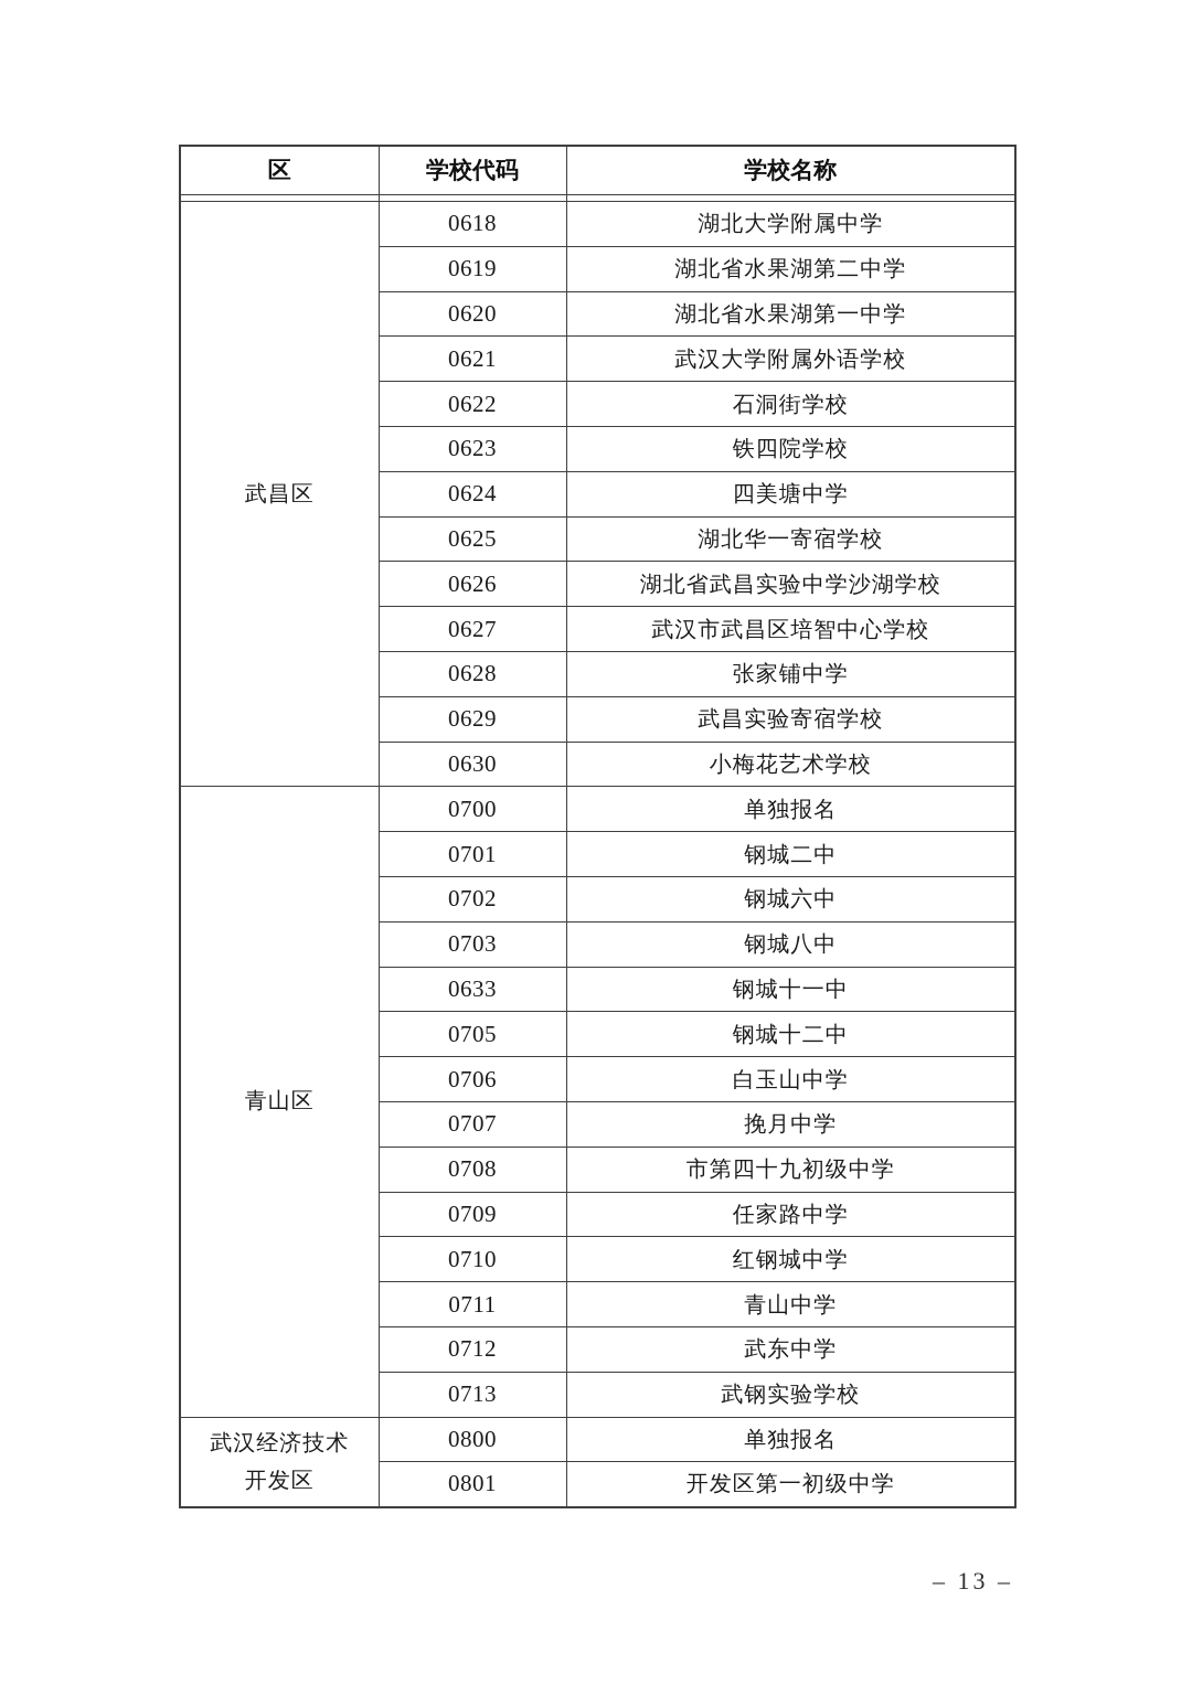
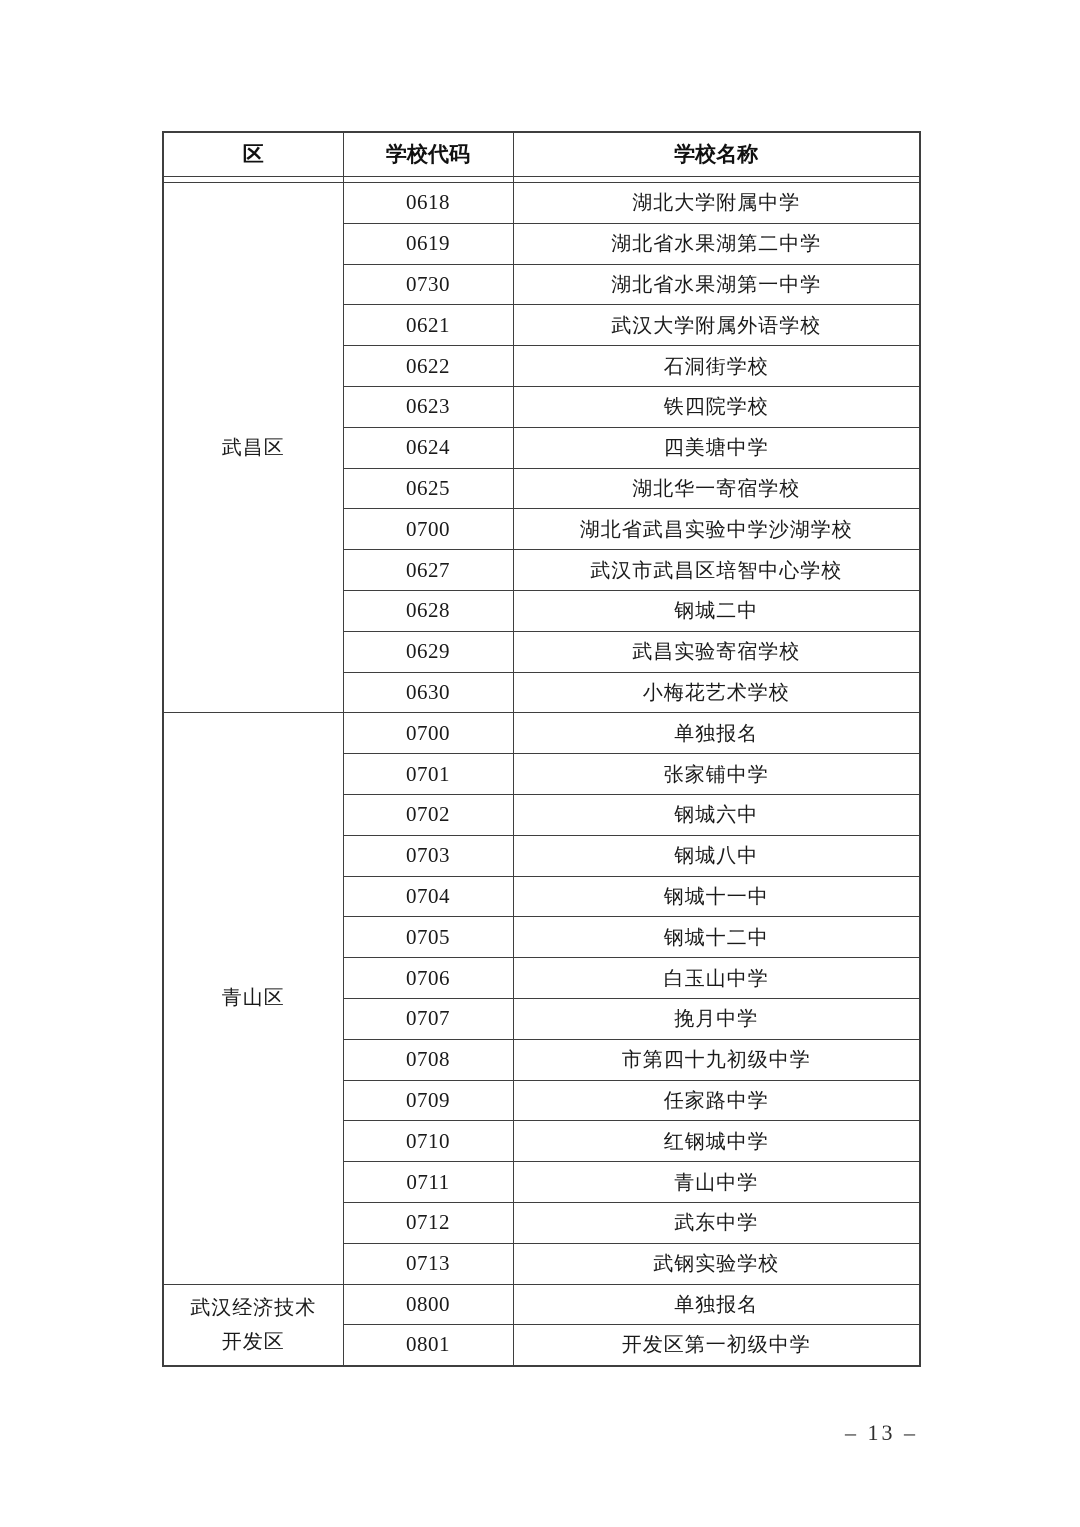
  区	学校代码	学校名称
  武昌区	0618	湖北大学附属中学
  0619	湖北省水果湖第二中学
- 0620	湖北省水果湖第一中学
+ 0730	湖北省水果湖第一中学
  0621	武汉大学附属外语学校
  0622	石洞街学校
  0623	铁四院学校
  0624	四美塘中学
  0625	湖北华一寄宿学校
- 0626	湖北省武昌实验中学沙湖学校
+ 0700	湖北省武昌实验中学沙湖学校
  0627	武汉市武昌区培智中心学校
- 0628	张家铺中学
+ 0628	钢城二中
  0629	武昌实验寄宿学校
  0630	小梅花艺术学校
  青山区	0700	单独报名
- 0701	钢城二中
+ 0701	张家铺中学
  0702	钢城六中
  0703	钢城八中
- 0633	钢城十一中
+ 0704	钢城十一中
  0705	钢城十二中
  0706	白玉山中学
  0707	挽月中学
  0708	市第四十九初级中学
  0709	任家路中学
  0710	红钢城中学
  0711	青山中学
  0712	武东中学
  0713	武钢实验学校
  武汉经济技术 开发区	0800	单独报名
  0801	开发区第一初级中学
  – 13 –
